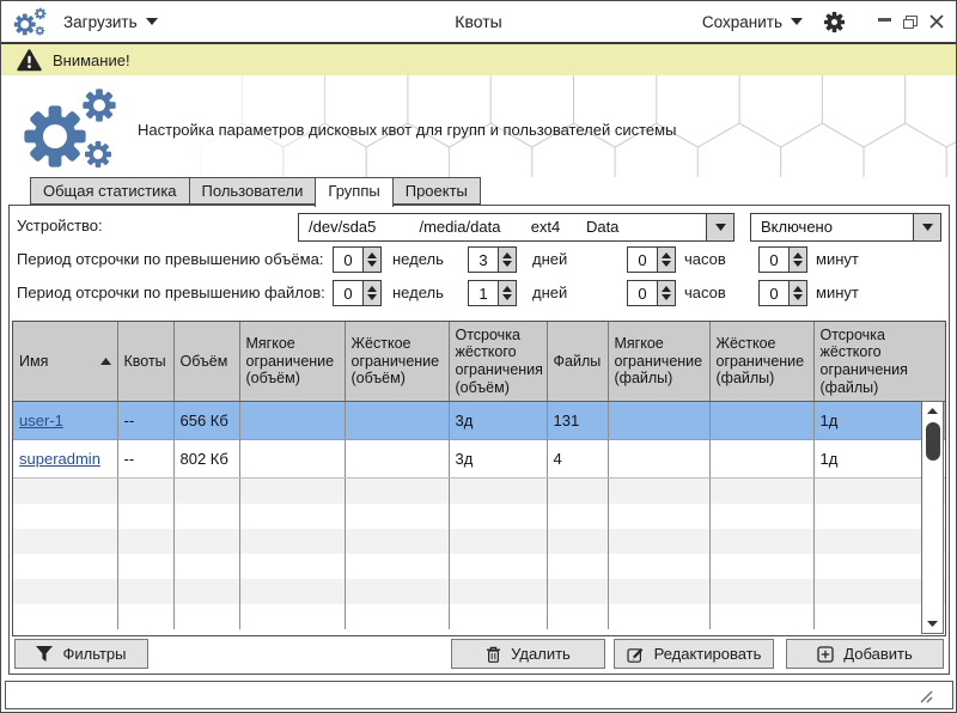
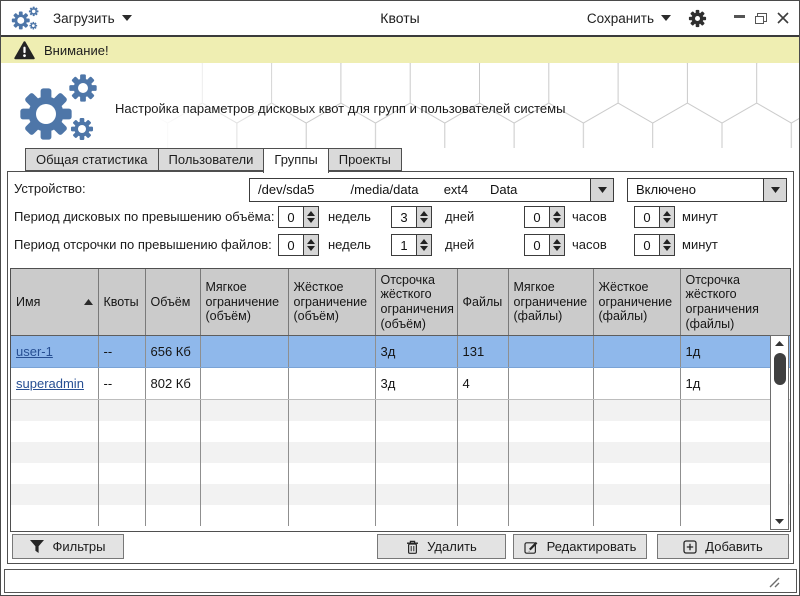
  Загрузить
  Квоты
  Сохранить
  Внимание!
  Настройка параметров дисковых квот для групп и пользователей системы
  Общая статистика
  Пользователи
  Группы
  Проекты
  Устройство:
  /dev/sda5 /media/data ext4 Data
  Включено
- Период отсрочки по превышению объёма:
+ Период дисковых по превышению объёма:
  0
  недель
  3
  дней
  0
  часов
  0
  минут
  Период отсрочки по превышению файлов:
  0
  недель
  1
  дней
  0
  часов
  0
  минут
  Имя	Квоты	Объём	Мягкое ограничение (объём)	Жёсткое ограничение (объём)	Отсрочка жёсткого ограничения (объём)	Файлы	Мягкое ограничение (файлы)	Жёсткое ограничение (файлы)	Отсрочка жёсткого ограничения (файлы)
  user-1	--	656 Кб			3д	131			1д
  superadmin	--	802 Кб			3д	4			1д
  Фильтры
  Удалить
  Редактировать
  Добавить
